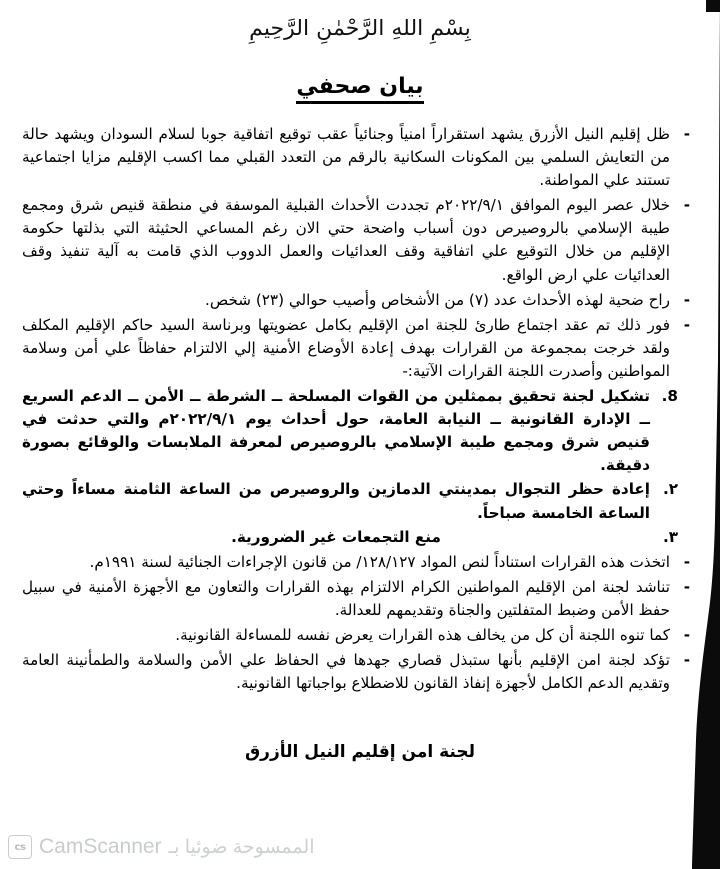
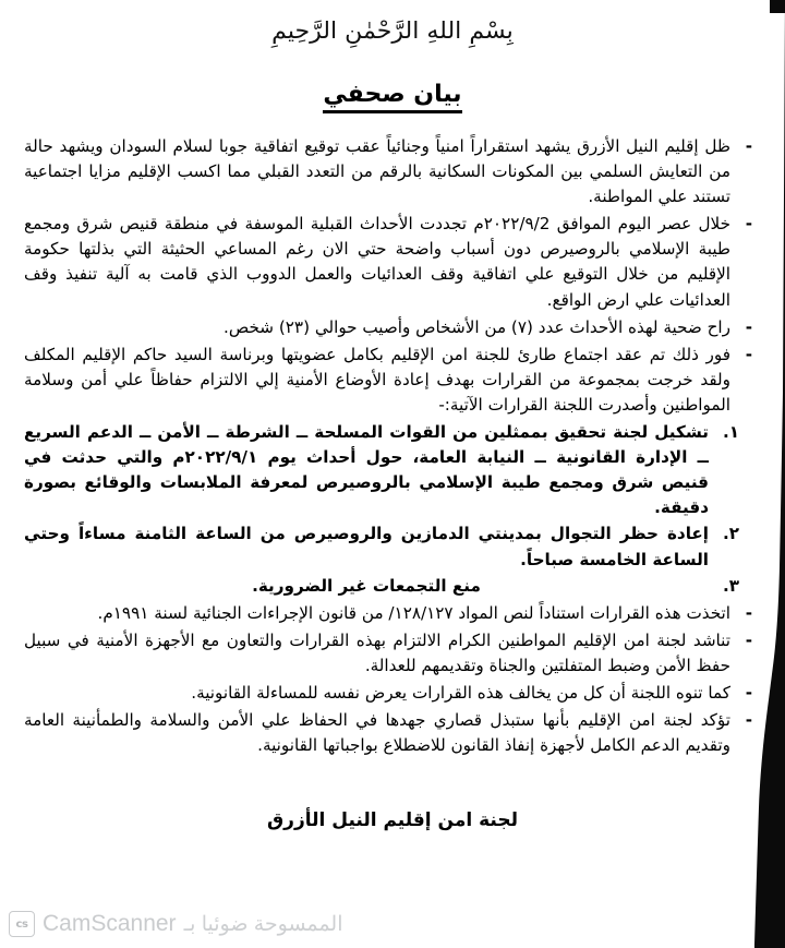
  بِسْمِ اللهِ الرَّحْمٰنِ الرَّحِيمِ
  بيان صحفي
  ظل إقليم النيل الأزرق يشهد استقراراً امنياً وجنائياً عقب توقيع اتفاقية جوبا لسلام السودان ويشهد حالة من التعايش السلمي بين المكونات السكانية بالرقم من التعدد القبلي مما اكسب الإقليم مزايا اجتماعية تستند علي المواطنة.
- خلال عصر اليوم الموافق ٢٠٢٢/٩/١م تجددت الأحداث القبلية الموسفة في منطقة قنيص شرق ومجمع طيبة الإسلامي بالروصيرص دون أسباب واضحة حتي الان رغم المساعي الحثيثة التي بذلتها حكومة الإقليم من خلال التوقيع علي اتفاقية وقف العدائيات والعمل الدووب الذي قامت به آلية تنفيذ وقف العدائيات علي ارض الواقع.
+ خلال عصر اليوم الموافق ٢٠٢٢/٩/2م تجددت الأحداث القبلية الموسفة في منطقة قنيص شرق ومجمع طيبة الإسلامي بالروصيرص دون أسباب واضحة حتي الان رغم المساعي الحثيثة التي بذلتها حكومة الإقليم من خلال التوقيع علي اتفاقية وقف العدائيات والعمل الدووب الذي قامت به آلية تنفيذ وقف العدائيات علي ارض الواقع.
  راح ضحية لهذه الأحداث عدد (٧) من الأشخاص وأصيب حوالي (٢٣) شخص.
  فور ذلك تم عقد اجتماع طارئ للجنة امن الإقليم بكامل عضويتها وبرناسة السيد حاكم الإقليم المكلف ولقد خرجت بمجموعة من القرارات بهدف إعادة الأوضاع الأمنية إلي الالتزام حفاظاً علي أمن وسلامة المواطنين وأصدرت اللجنة القرارات الآتية:-
- 8.
+ ١.
  تشكيل لجنة تحقيق بممثلين من القوات المسلحة ــ الشرطة ــ الأمن ــ الدعم السريع ــ الإدارة القانونية ــ النيابة العامة، حول أحداث يوم ٢٠٢٢/٩/١م والتي حدثت في قنيص شرق ومجمع طيبة الإسلامي بالروصيرص لمعرفة الملابسات والوقائع بصورة دقيقة.
  ٢.
  إعادة حظر التجوال بمدينتي الدمازين والروصيرص من الساعة الثامنة مساءاً وحتي الساعة الخامسة صباحاً.
  ٣.
  منع التجمعات غير الضرورية.
  اتخذت هذه القرارات استناداً لنص المواد ١٢٨/١٢٧/ من قانون الإجراءات الجنائية لسنة ١٩٩١م.
  تناشد لجنة امن الإقليم المواطنين الكرام الالتزام بهذه القرارات والتعاون مع الأجهزة الأمنية في سبيل حفظ الأمن وضبط المتفلتين والجناة وتقديمهم للعدالة.
  كما تنوه اللجنة أن كل من يخالف هذه القرارات يعرض نفسه للمساءلة القانونية.
  تؤكد لجنة امن الإقليم بأنها ستبذل قصاري جهدها في الحفاظ علي الأمن والسلامة والطمأنينة العامة وتقديم الدعم الكامل لأجهزة إنفاذ القانون للاضطلاع بواجباتها القانونية.
  لجنة امن إقليم النيل الأزرق
  cs
  CamScanner
  الممسوحة ضوئيا بـ
